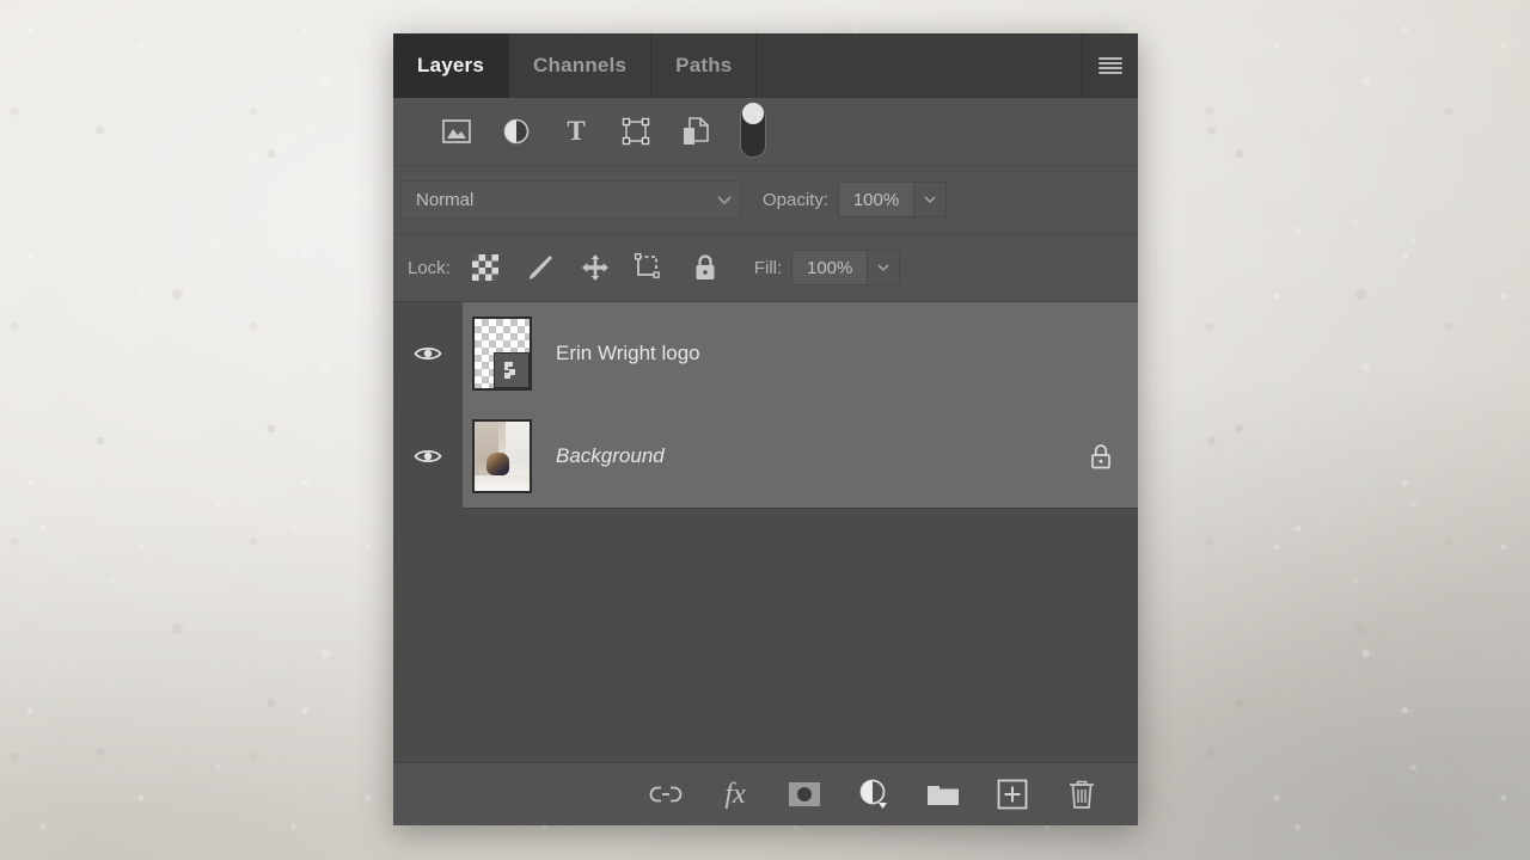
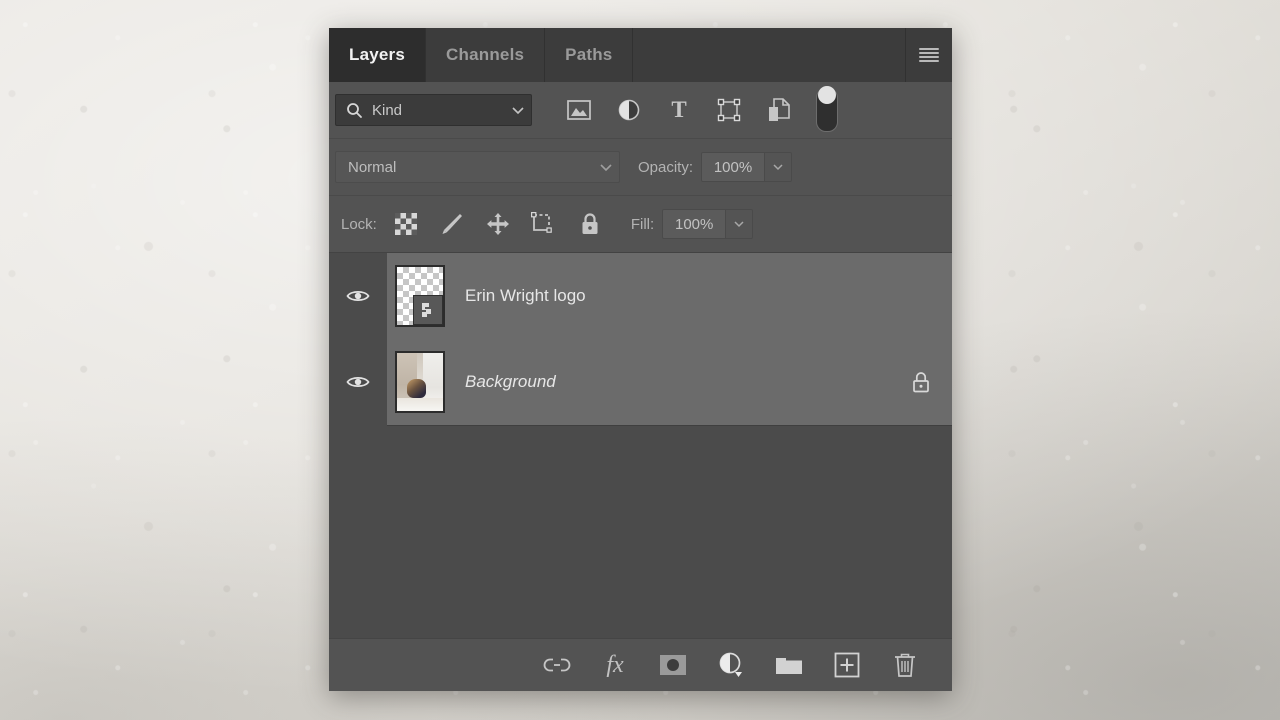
  Layers
  Channels
  Paths
+ Kind
  T
  Normal
  Opacity:
  100%
  Lock:
  Fill:
  100%
  Erin Wright logo
  Background
  fx
